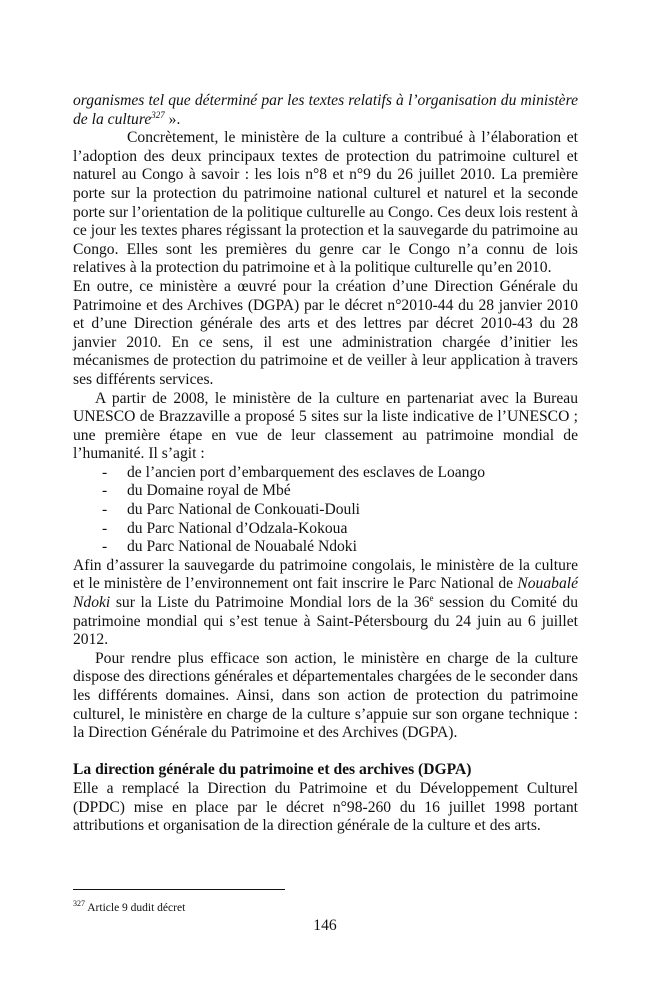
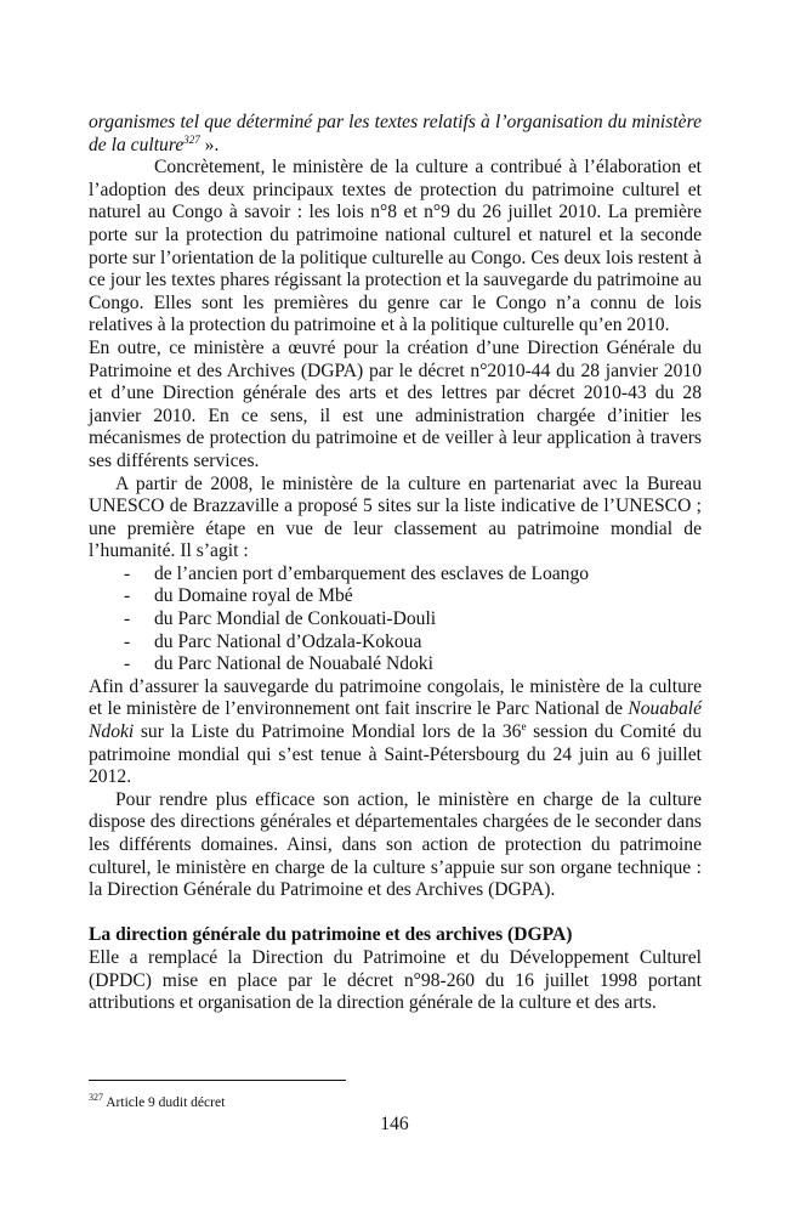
  organismes tel que déterminé par les textes relatifs à l’organisation du ministère de la culture327 ».
  Concrètement, le ministère de la culture a contribué à l’élaboration et l’adoption des deux principaux textes de protection du patrimoine culturel et naturel au Congo à savoir : les lois n°8 et n°9 du 26 juillet 2010. La première porte sur la protection du patrimoine national culturel et naturel et la seconde porte sur l’orientation de la politique culturelle au Congo. Ces deux lois restent à ce jour les textes phares régissant la protection et la sauvegarde du patrimoine au Congo. Elles sont les premières du genre car le Congo n’a connu de lois relatives à la protection du patrimoine et à la politique culturelle qu’en 2010.
  En outre, ce ministère a œuvré pour la création d’une Direction Générale du Patrimoine et des Archives (DGPA) par le décret n°2010-44 du 28 janvier 2010 et d’une Direction générale des arts et des lettres par décret 2010-43 du 28 janvier 2010. En ce sens, il est une administration chargée d’initier les mécanismes de protection du patrimoine et de veiller à leur application à travers ses différents services.
  A partir de 2008, le ministère de la culture en partenariat avec la Bureau UNESCO de Brazzaville a proposé 5 sites sur la liste indicative de l’UNESCO ; une première étape en vue de leur classement au patrimoine mondial de l’humanité. Il s’agit :
  -
  de l’ancien port d’embarquement des esclaves de Loango
  -
  du Domaine royal de Mbé
  -
- du Parc National de Conkouati-Douli
+ du Parc Mondial de Conkouati-Douli
  -
  du Parc National d’Odzala-Kokoua
  -
  du Parc National de Nouabalé Ndoki
  Afin d’assurer la sauvegarde du patrimoine congolais, le ministère de la culture et le ministère de l’environnement ont fait inscrire le Parc National de Nouabalé Ndoki sur la Liste du Patrimoine Mondial lors de la 36e session du Comité du patrimoine mondial qui s’est tenue à Saint-Pétersbourg du 24 juin au 6 juillet 2012.
  Pour rendre plus efficace son action, le ministère en charge de la culture dispose des directions générales et départementales chargées de le seconder dans les différents domaines. Ainsi, dans son action de protection du patrimoine culturel, le ministère en charge de la culture s’appuie sur son organe technique : la Direction Générale du Patrimoine et des Archives (DGPA).
  La direction générale du patrimoine et des archives (DGPA)
  Elle a remplacé la Direction du Patrimoine et du Développement Culturel (DPDC) mise en place par le décret n°98-260 du 16 juillet 1998 portant attributions et organisation de la direction générale de la culture et des arts.
  327 Article 9 dudit décret
  146
